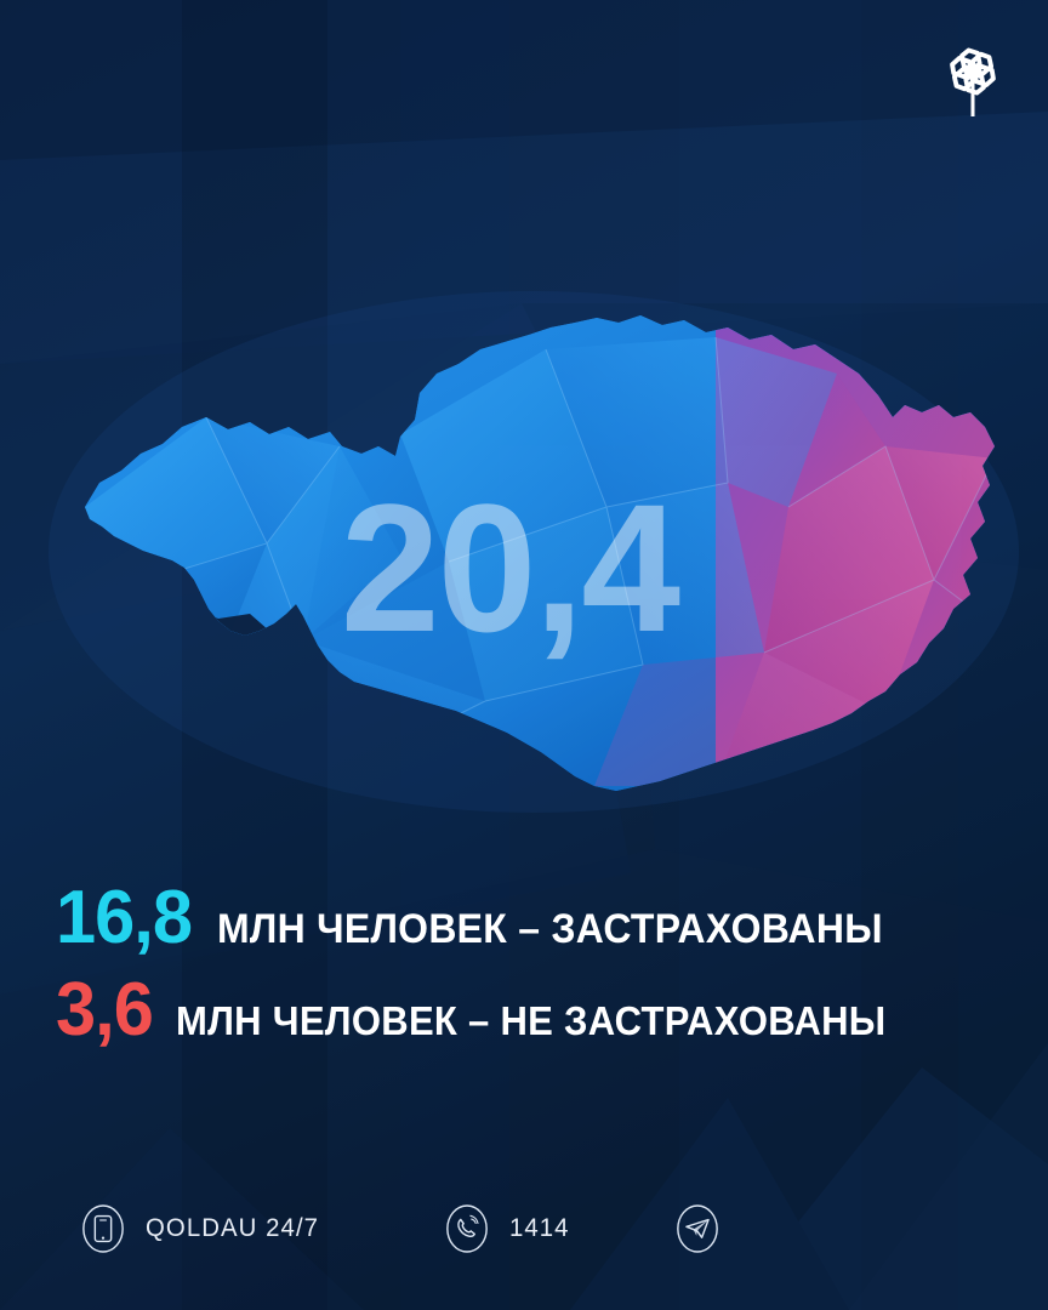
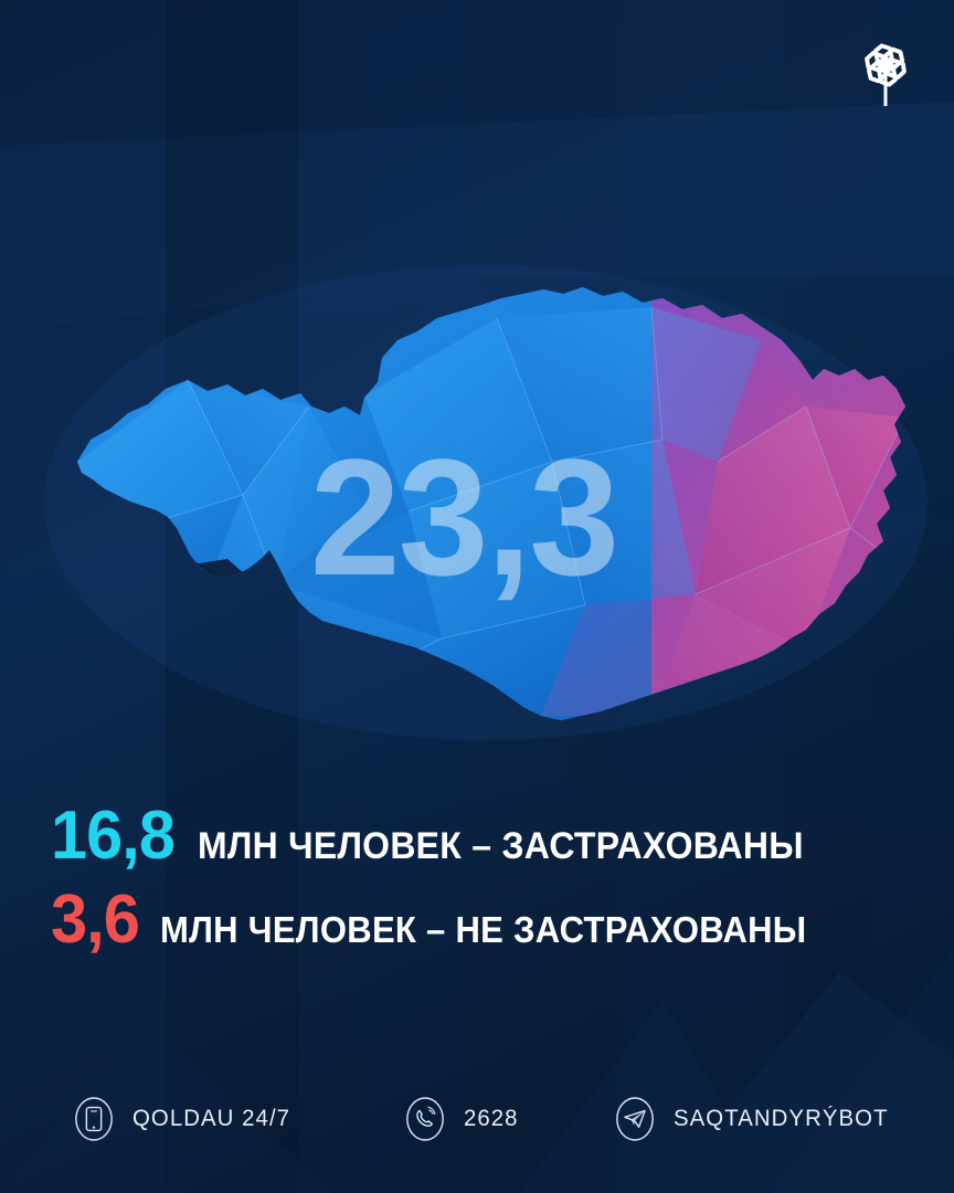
- 20,4
+ 23,3
  16,8
  МЛН ЧЕЛОВЕК – ЗАСТРАХОВАНЫ
  3,6
  МЛН ЧЕЛОВЕК – НЕ ЗАСТРАХОВАНЫ
  QOLDAU 24/7
- 1414
+ 2628
+ SAQTANDYRÝBOT
